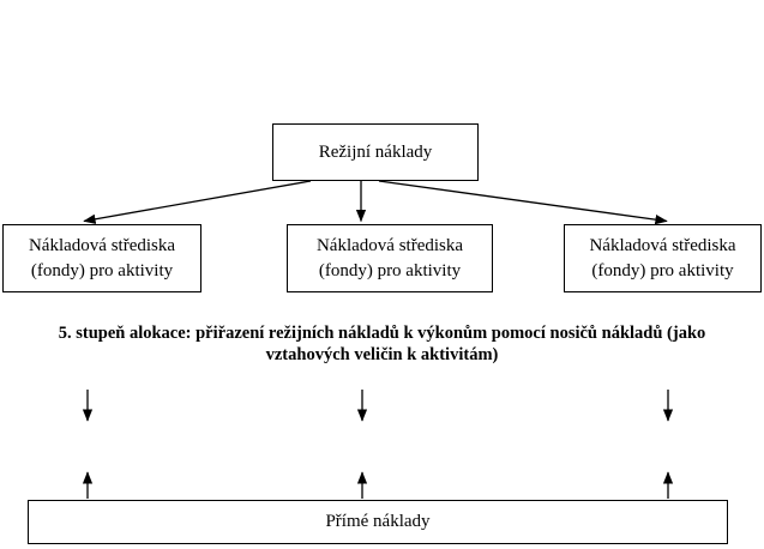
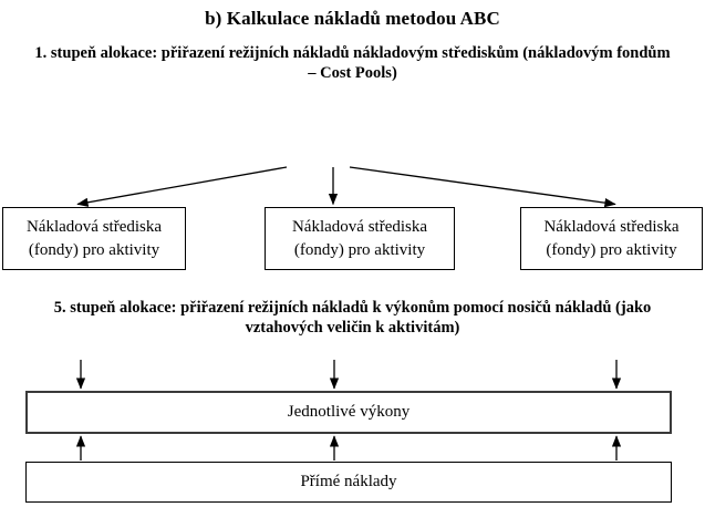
+ b) Kalkulace nákladů metodou ABC
+ 1. stupeň alokace: přiřazení režijních nákladů nákladovým střediskům (nákladovým fondům – Cost Pools)
  5. stupeň alokace: přiřazení režijních nákladů k výkonům pomocí nosičů nákladů (jako vztahových veličin k aktivitám)
- Režijní náklady
  Nákladová střediska
  (fondy) pro aktivity
  Nákladová střediska
  (fondy) pro aktivity
  Nákladová střediska
  (fondy) pro aktivity
+ Jednotlivé výkony
  Přímé náklady
